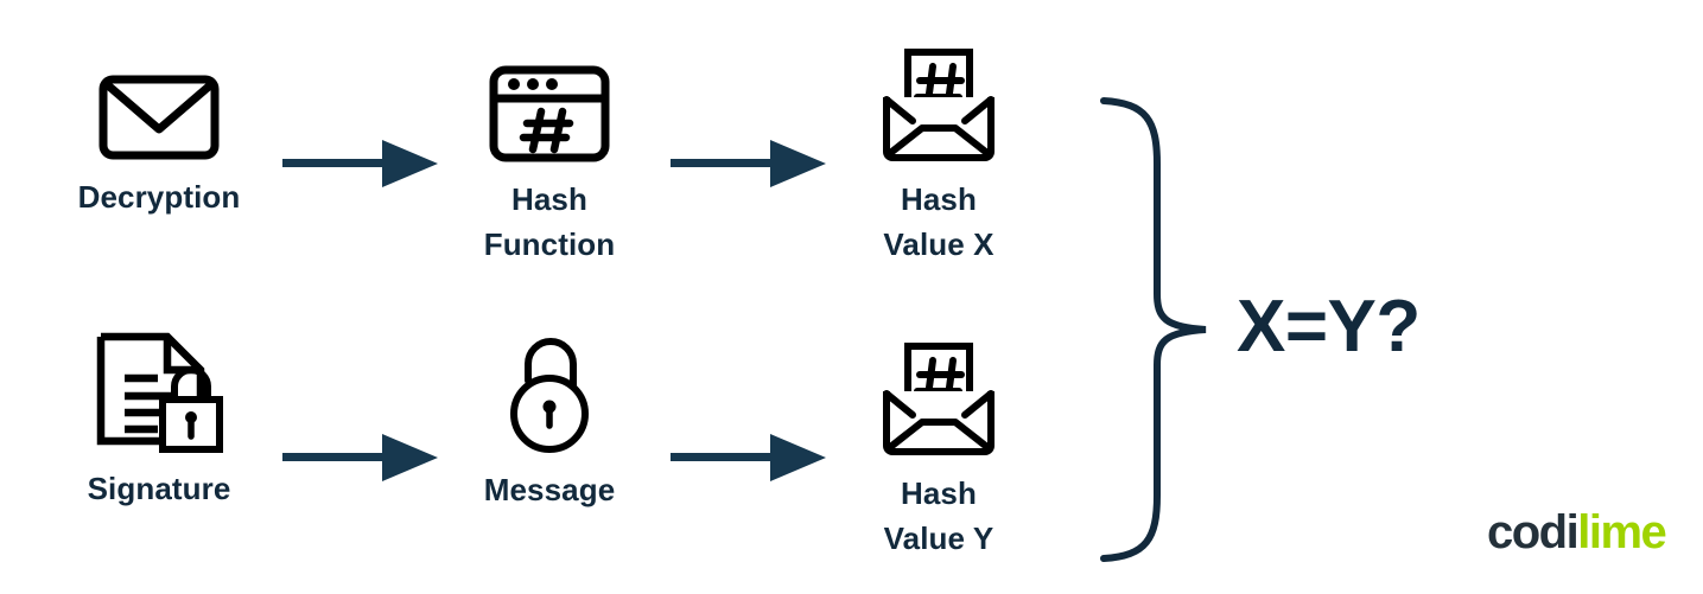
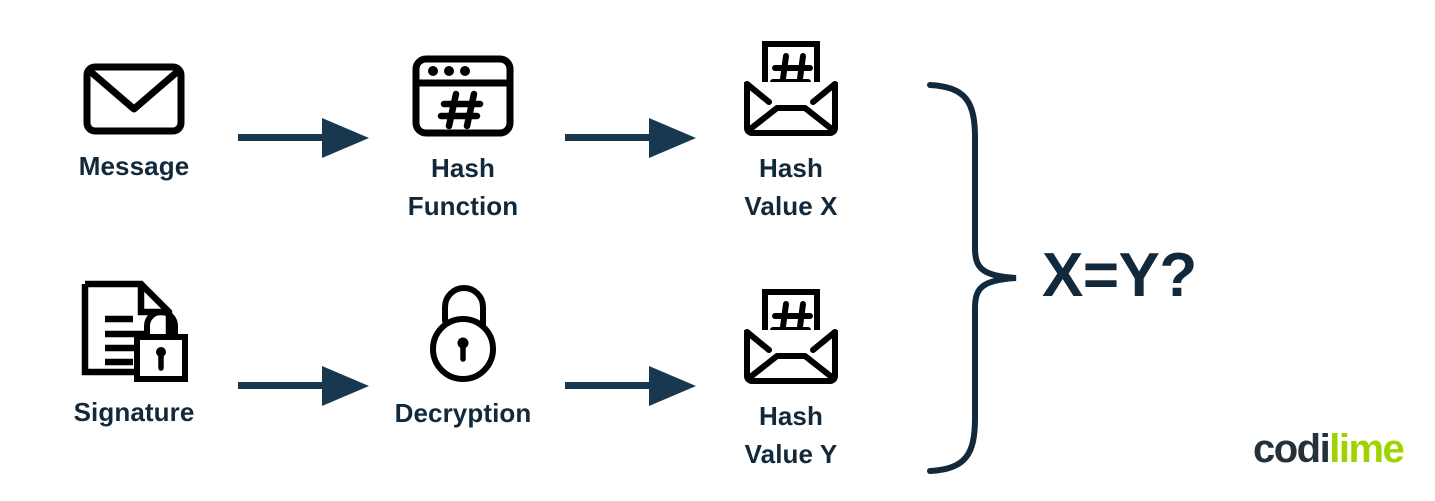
- Decryption
+ Message
  Hash
  Function
  Hash
  Value X
  Signature
- Message
+ Decryption
  Hash
  Value Y
  X=Y?
  codilime
